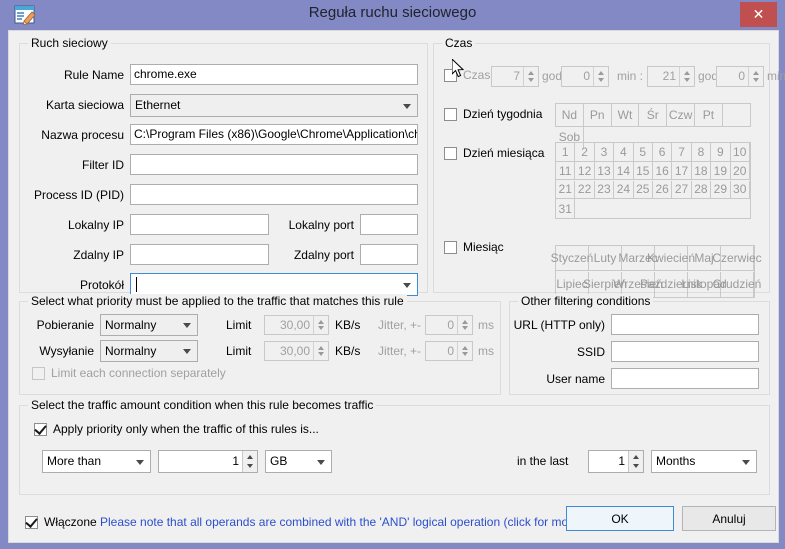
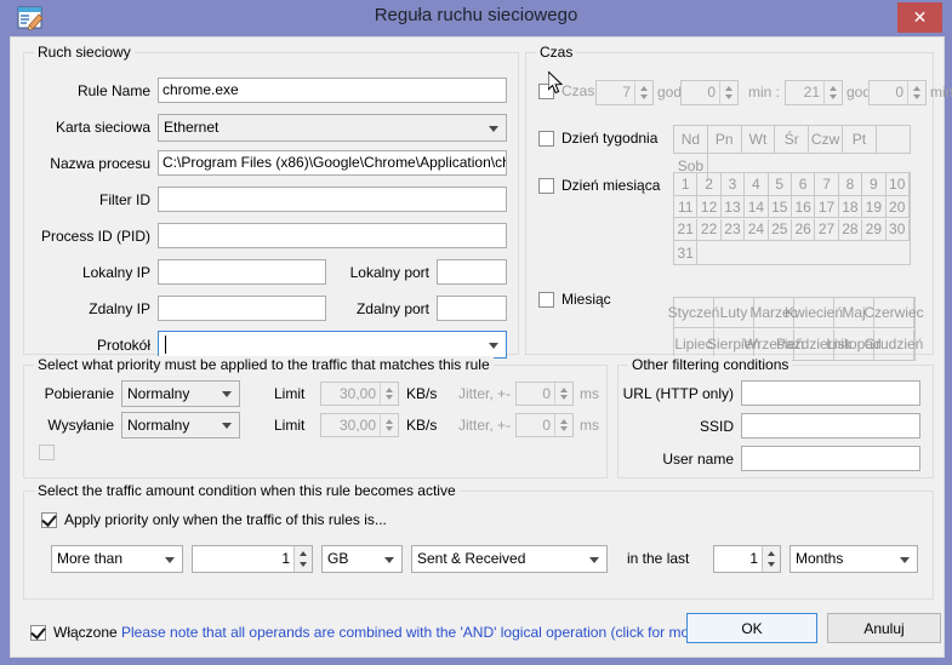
  Reguła ruchu sieciowego
  ✕
  Ruch sieciowy
  Rule Name
  chrome.exe
  Karta sieciowa
  Ethernet
  Nazwa procesu
  C:\Program Files (x86)\Google\Chrome\Application\ch
  Filter ID
  Process ID (PID)
  Lokalny IP
  Lokalny port
  Zdalny IP
  Zdalny port
  Protokół
  Czas
  7
  0
  min :
  21
  0
  min
  Dzień tygodnia
  Nd
  Pn
  Wt
  Śr
  Czw
  Pt
  Sob
  Dzień miesiąca
  1
  2
  3
  4
  5
  6
  7
  8
  9
  10
  11
  12
  13
  14
  15
  16
  17
  18
  19
  20
  21
  22
  23
  24
  25
  26
  27
  28
  29
  30
  31
  Miesiąc
  Stycze
  Luty
  Marzec
  Kwiecie
  Maj
  Czerwiec
  Lipiec
  Sierpie
  Wrzesie
  Paździer
  Listopa
  Grudzień
  Select what priority must be applied to the traffic that matches this rule
  Pobieranie
  Normalny
  Limit
  30,00
  KB/s
  Jitter, +-
  0
  ms
  Wysyłanie
  Normalny
  Limit
  30,00
  KB/s
  Jitter, +-
  0
  ms
- Limit each connection separately
  Other filtering conditions
  URL (HTTP only)
  SSID
  User name
- Select the traffic amount condition when this rule becomes traffic
+ Select the traffic amount condition when this rule becomes active
  Apply priority only when the traffic of this rules is...
  More than
  1
  GB
+ Sent & Received
  in the last
  1
  Months
  Włączone
  Please note that all operands are combined with the 'AND' logical operation (click for mo
  OK
  Anuluj
